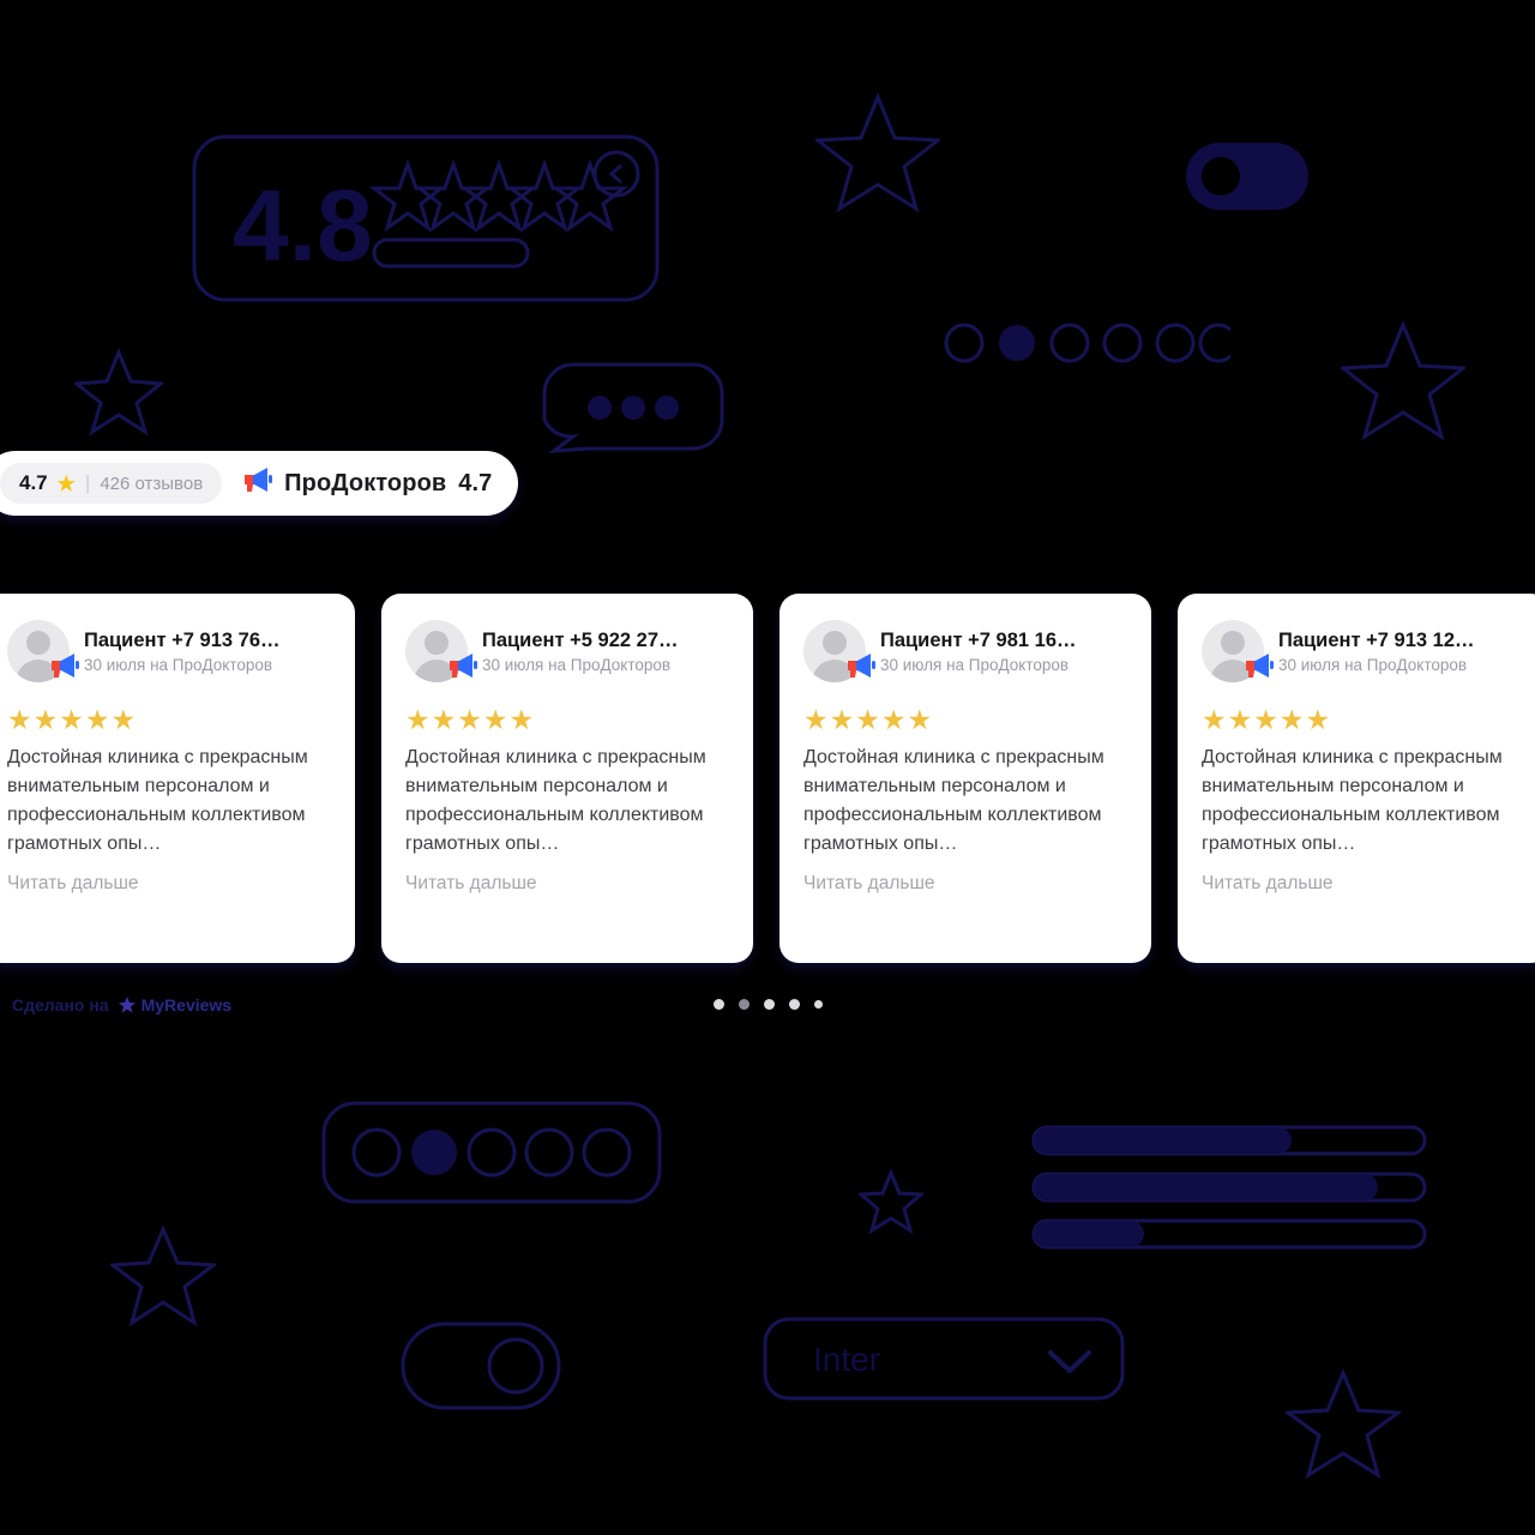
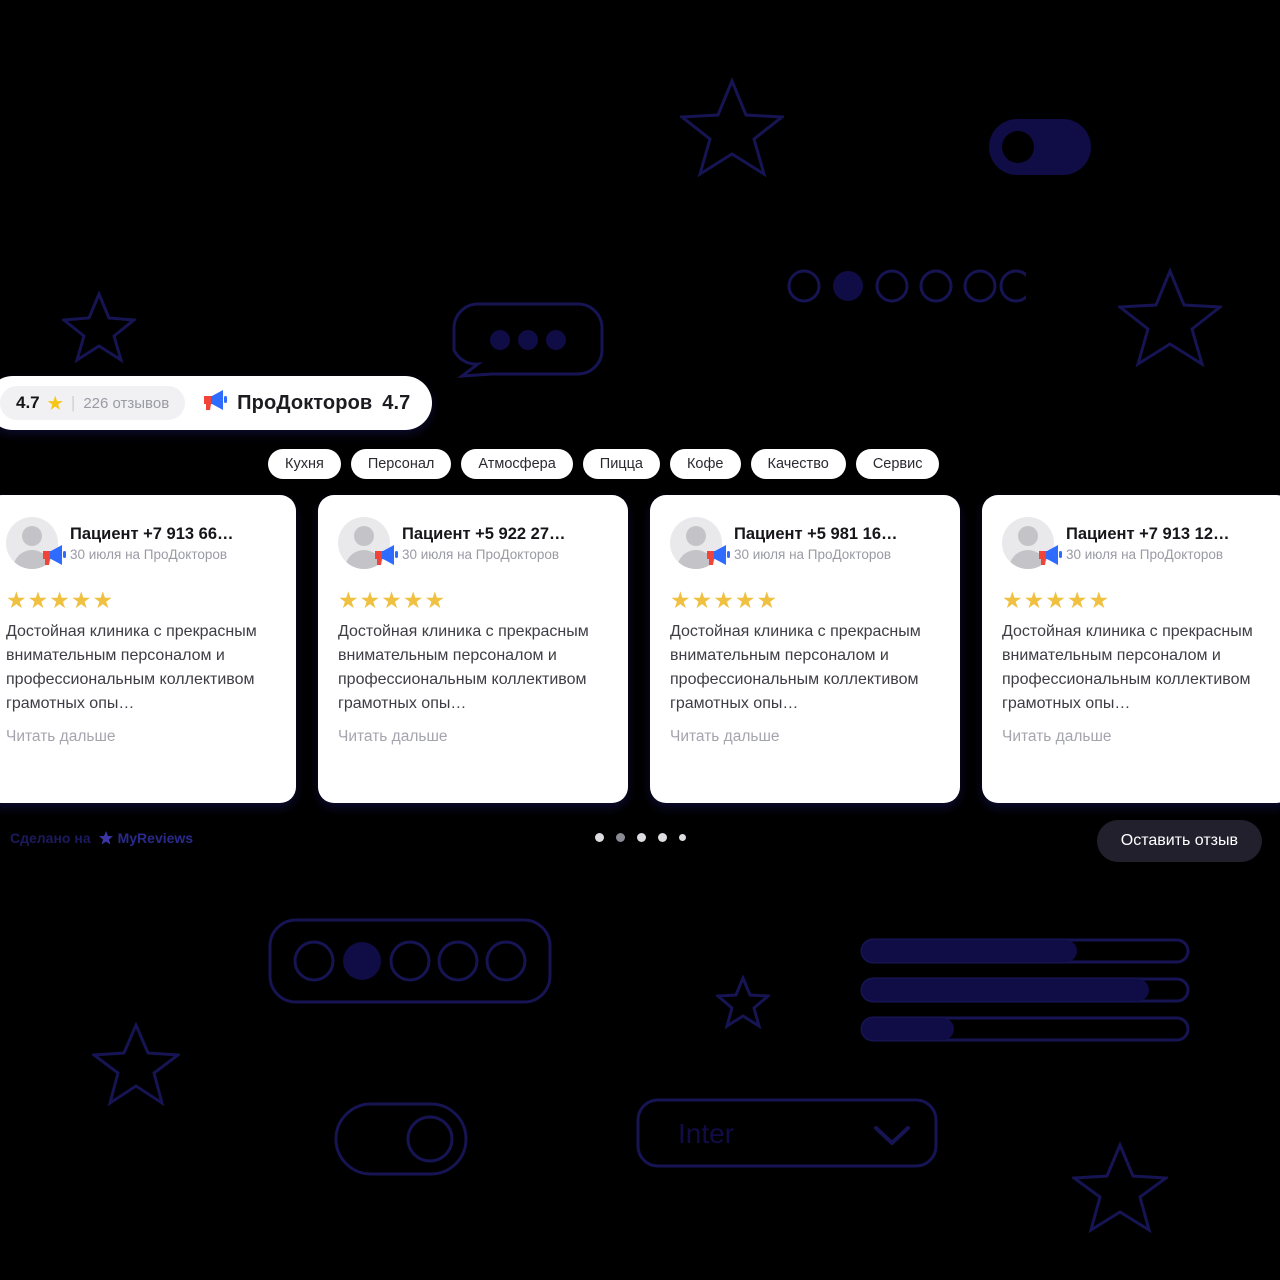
- 4.8
  Inter
  4.7
  ★
  |
- 426 отзывов
+ 226 отзывов
  ПроДокторов
  4.7
+ Кухня
+ Персонал
+ Атмосфера
+ Пицца
+ Кофе
+ Качество
+ Сервис
- Пациент +7 913 76…
+ Пациент +7 913 66…
  30 июля на ПроДокторов
  ★★★★★
  Достойная клиника с прекрасным внимательным персоналом и профессиональным коллективом грамотных опы…
  Читать дальше
  Пациент +5 922 27…
  30 июля на ПроДокторов
  ★★★★★
  Достойная клиника с прекрасным внимательным персоналом и профессиональным коллективом грамотных опы…
  Читать дальше
- Пациент +7 981 16…
+ Пациент +5 981 16…
  30 июля на ПроДокторов
  ★★★★★
  Достойная клиника с прекрасным внимательным персоналом и профессиональным коллективом грамотных опы…
  Читать дальше
  Пациент +7 913 12…
  30 июля на ПроДокторов
  ★★★★★
  Достойная клиника с прекрасным внимательным персоналом и профессиональным коллективом грамотных опы…
  Читать дальше
  Сделано на
  MyReviews
+ Оставить отзыв
